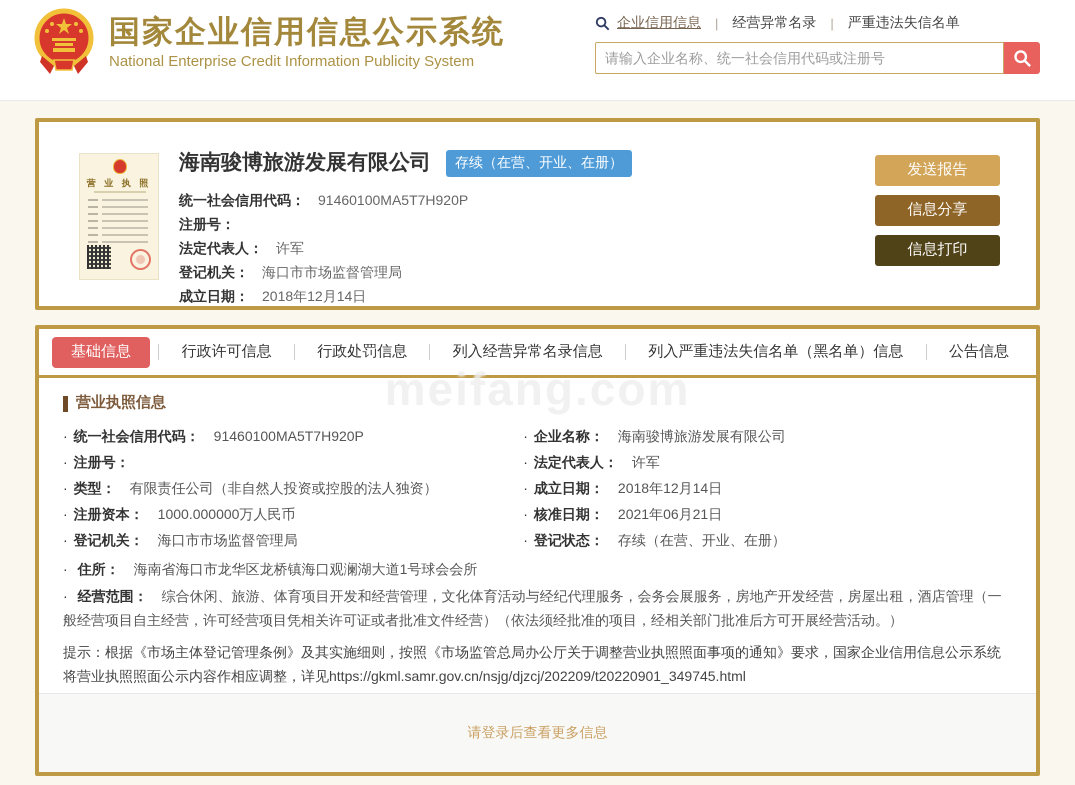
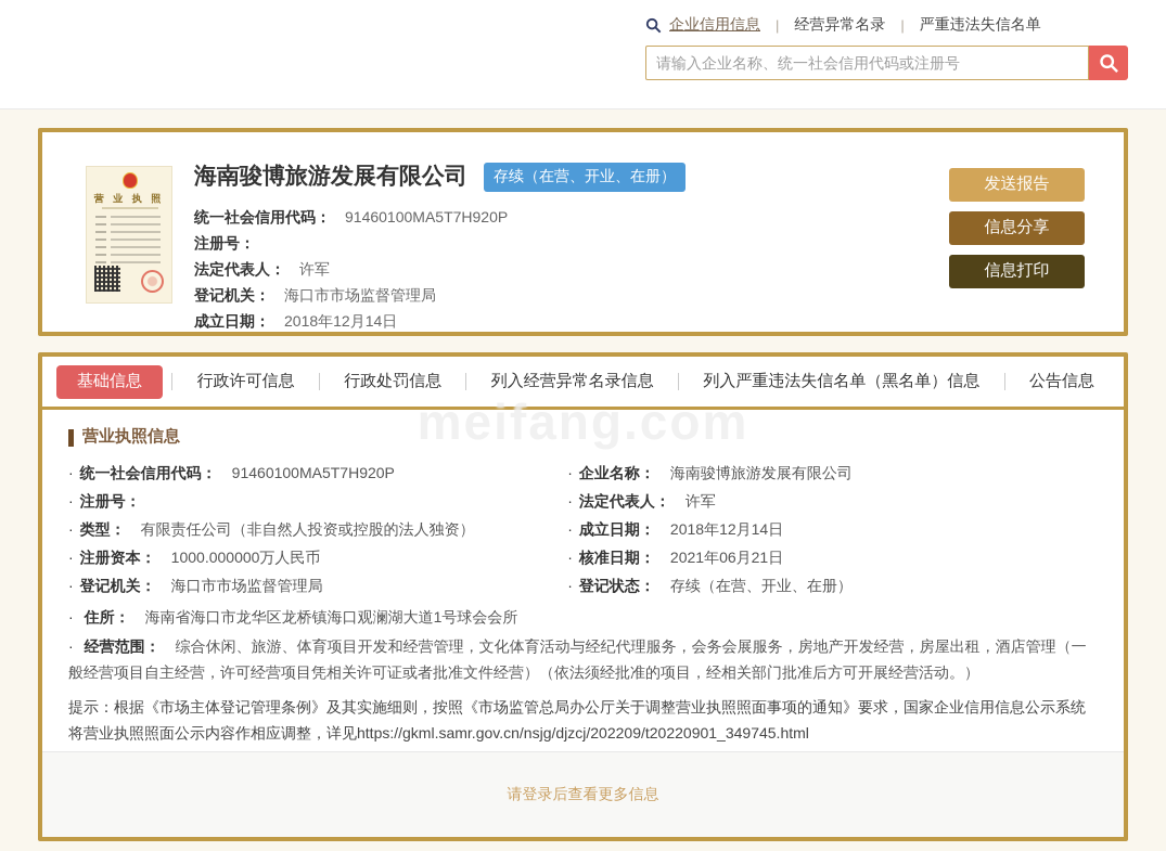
- 国家企业信用信息公示系统
- National Enterprise Credit Information Publicity System
  企业信用信息
  |
  经营异常名录
  |
  严重违法失信名单
  请输入企业名称、统一社会信用代码或注册号
  营 业 执 照
  海南骏博旅游发展有限公司
  存续（在营、开业、在册）
  统一社会信用代码： 91460100MA5T7H920P
  注册号：
  法定代表人： 许军
  登记机关： 海口市市场监督管理局
  成立日期： 2018年12月14日
  发送报告
  信息分享
  信息打印
  基础信息
  行政许可信息
  行政处罚信息
  列入经营异常名录信息
  列入严重违法失信名单（黑名单）信息
  公告信息
  营业执照信息
  统一社会信用代码： 91460100MA5T7H920P
  注册号：
  类型： 有限责任公司（非自然人投资或控股的法人独资）
  注册资本： 1000.000000万人民币
  登记机关： 海口市市场监督管理局
  企业名称： 海南骏博旅游发展有限公司
  法定代表人： 许军
  成立日期： 2018年12月14日
  核准日期： 2021年06月21日
  登记状态： 存续（在营、开业、在册）
  住所： 海南省海口市龙华区龙桥镇海口观澜湖大道1号球会会所
  经营范围： 综合休闲、旅游、体育项目开发和经营管理，文化体育活动与经纪代理服务，会务会展服务，房地产开发经营，房屋出租，酒店管理（一般经营项目自主经营，许可经营项目凭相关许可证或者批准文件经营）（依法须经批准的项目，经相关部门批准后方可开展经营活动。）
  提示：根据《市场主体登记管理条例》及其实施细则，按照《市场监管总局办公厅关于调整营业执照照面事项的通知》要求，国家企业信用信息公示系统将营业执照照面公示内容作相应调整，详见https://gkml.samr.gov.cn/nsjg/djzcj/202209/t20220901_349745.html
  请登录后查看更多信息
  meifang.com
